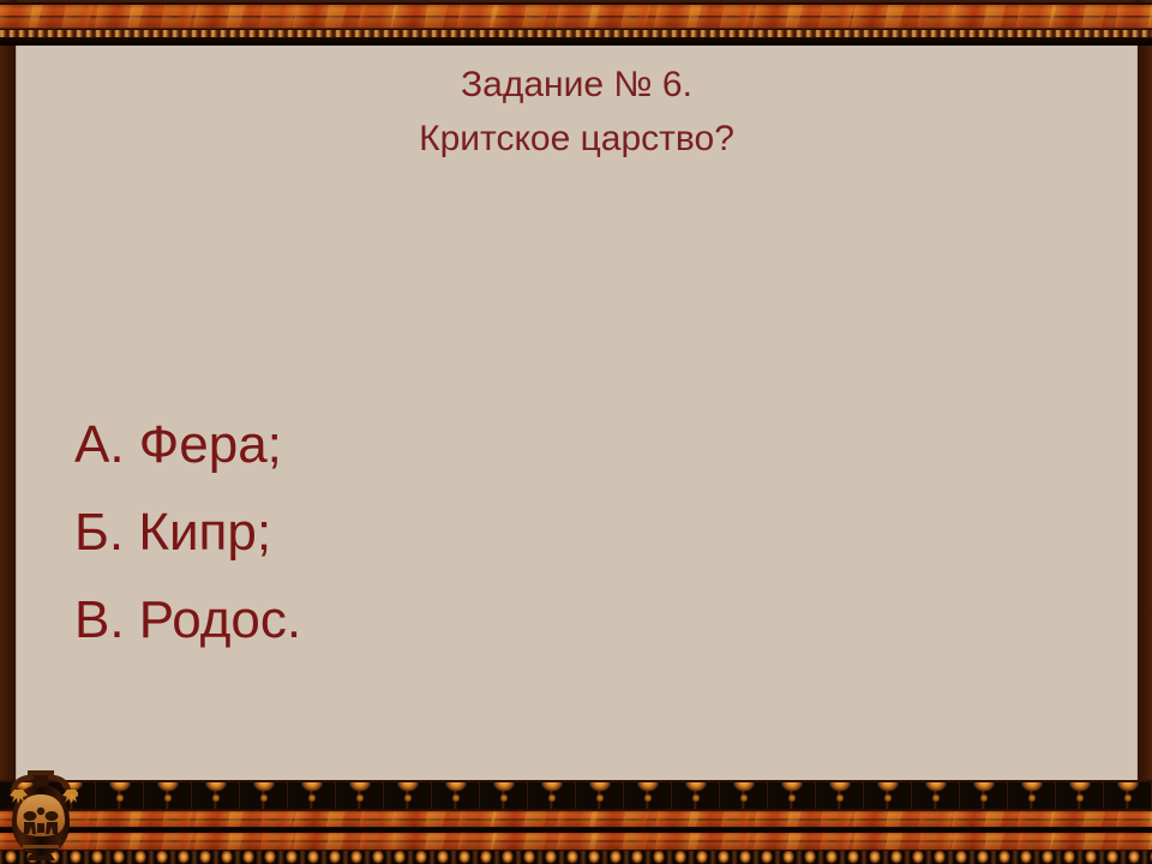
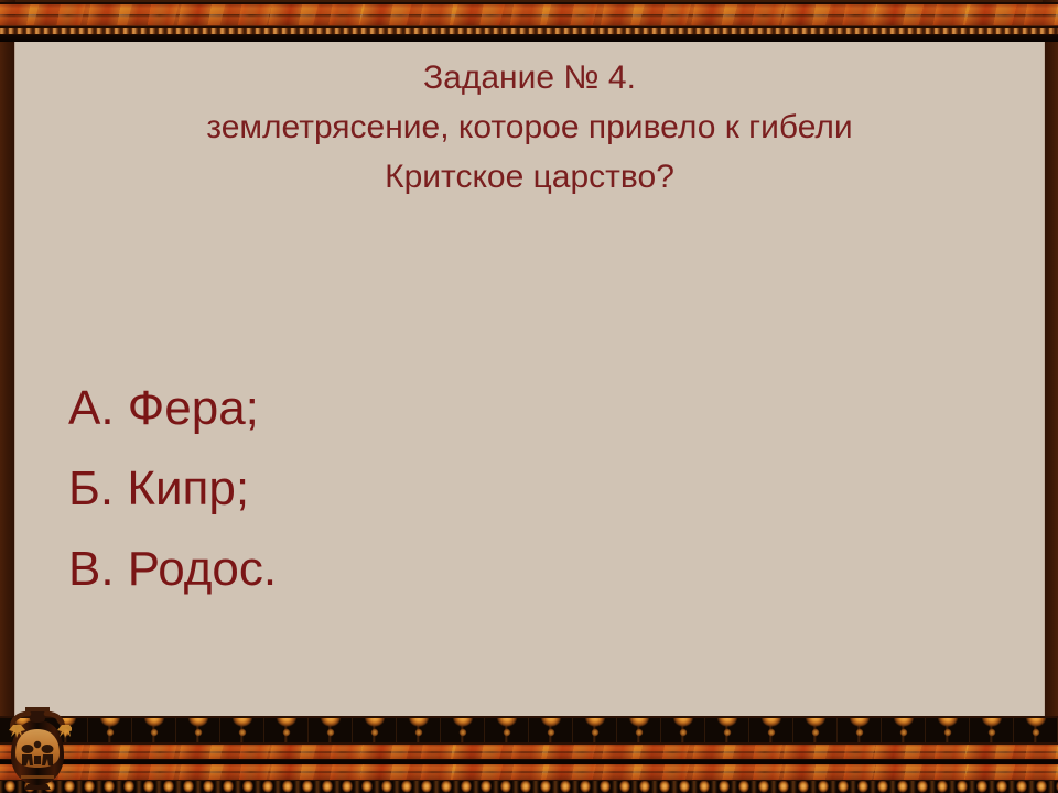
- Задание № 6.
+ Задание № 4.
+ землетрясение, которое привело к гибели
  Критское царство?
  А. Фера;
  Б. Кипр;
  В. Родос.
